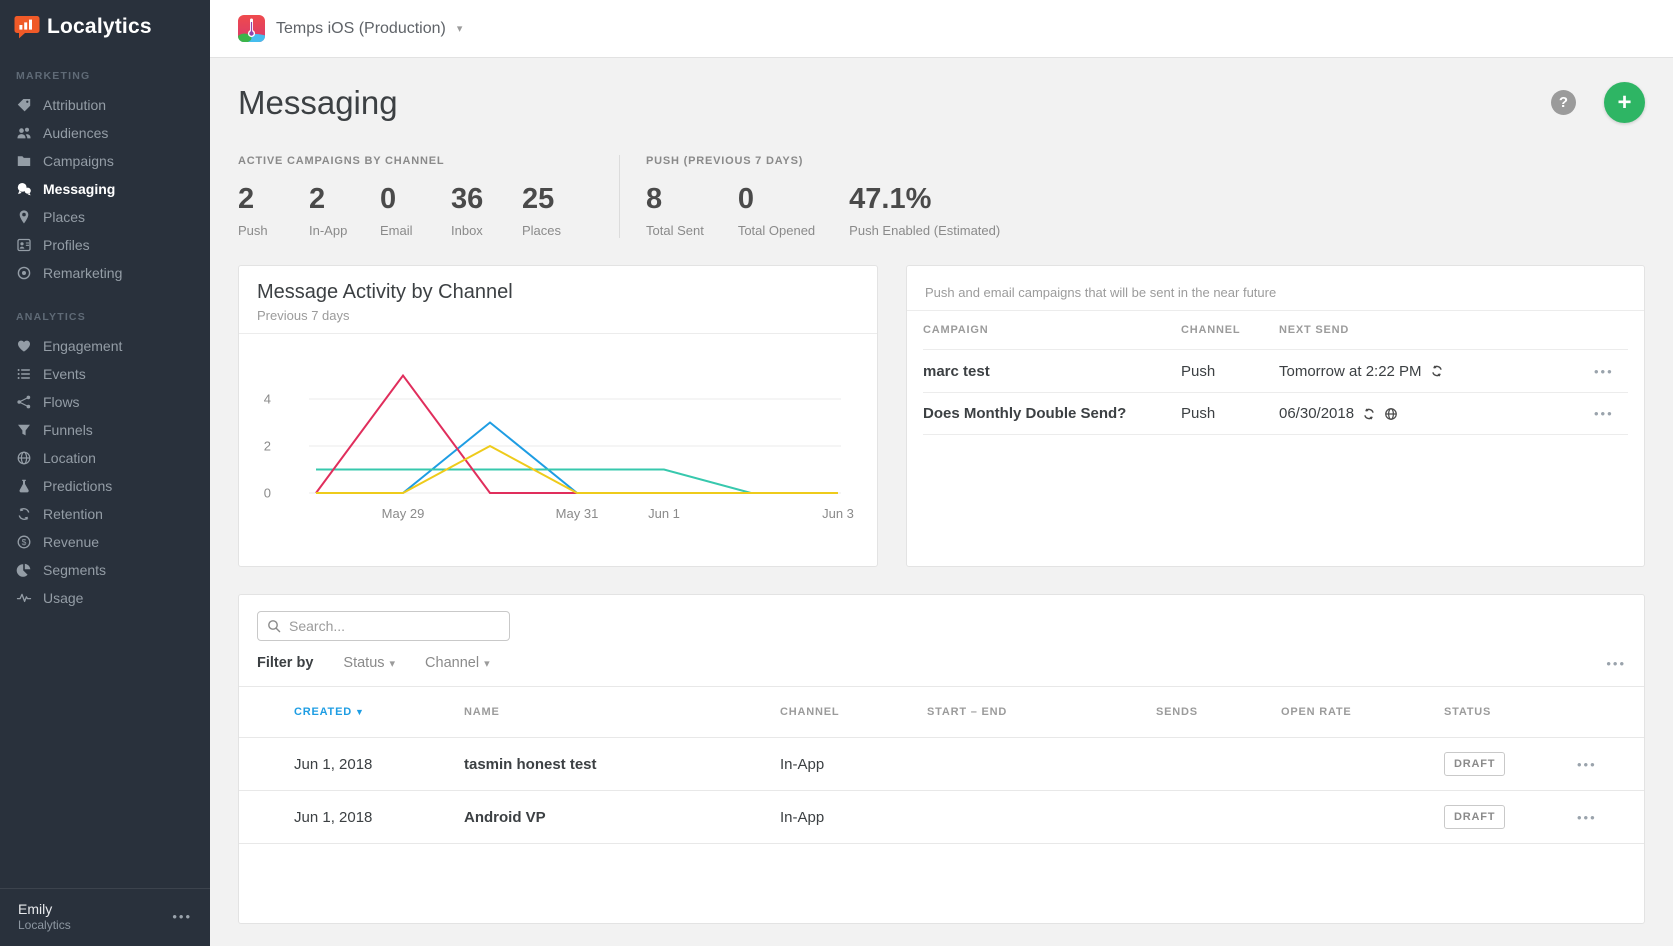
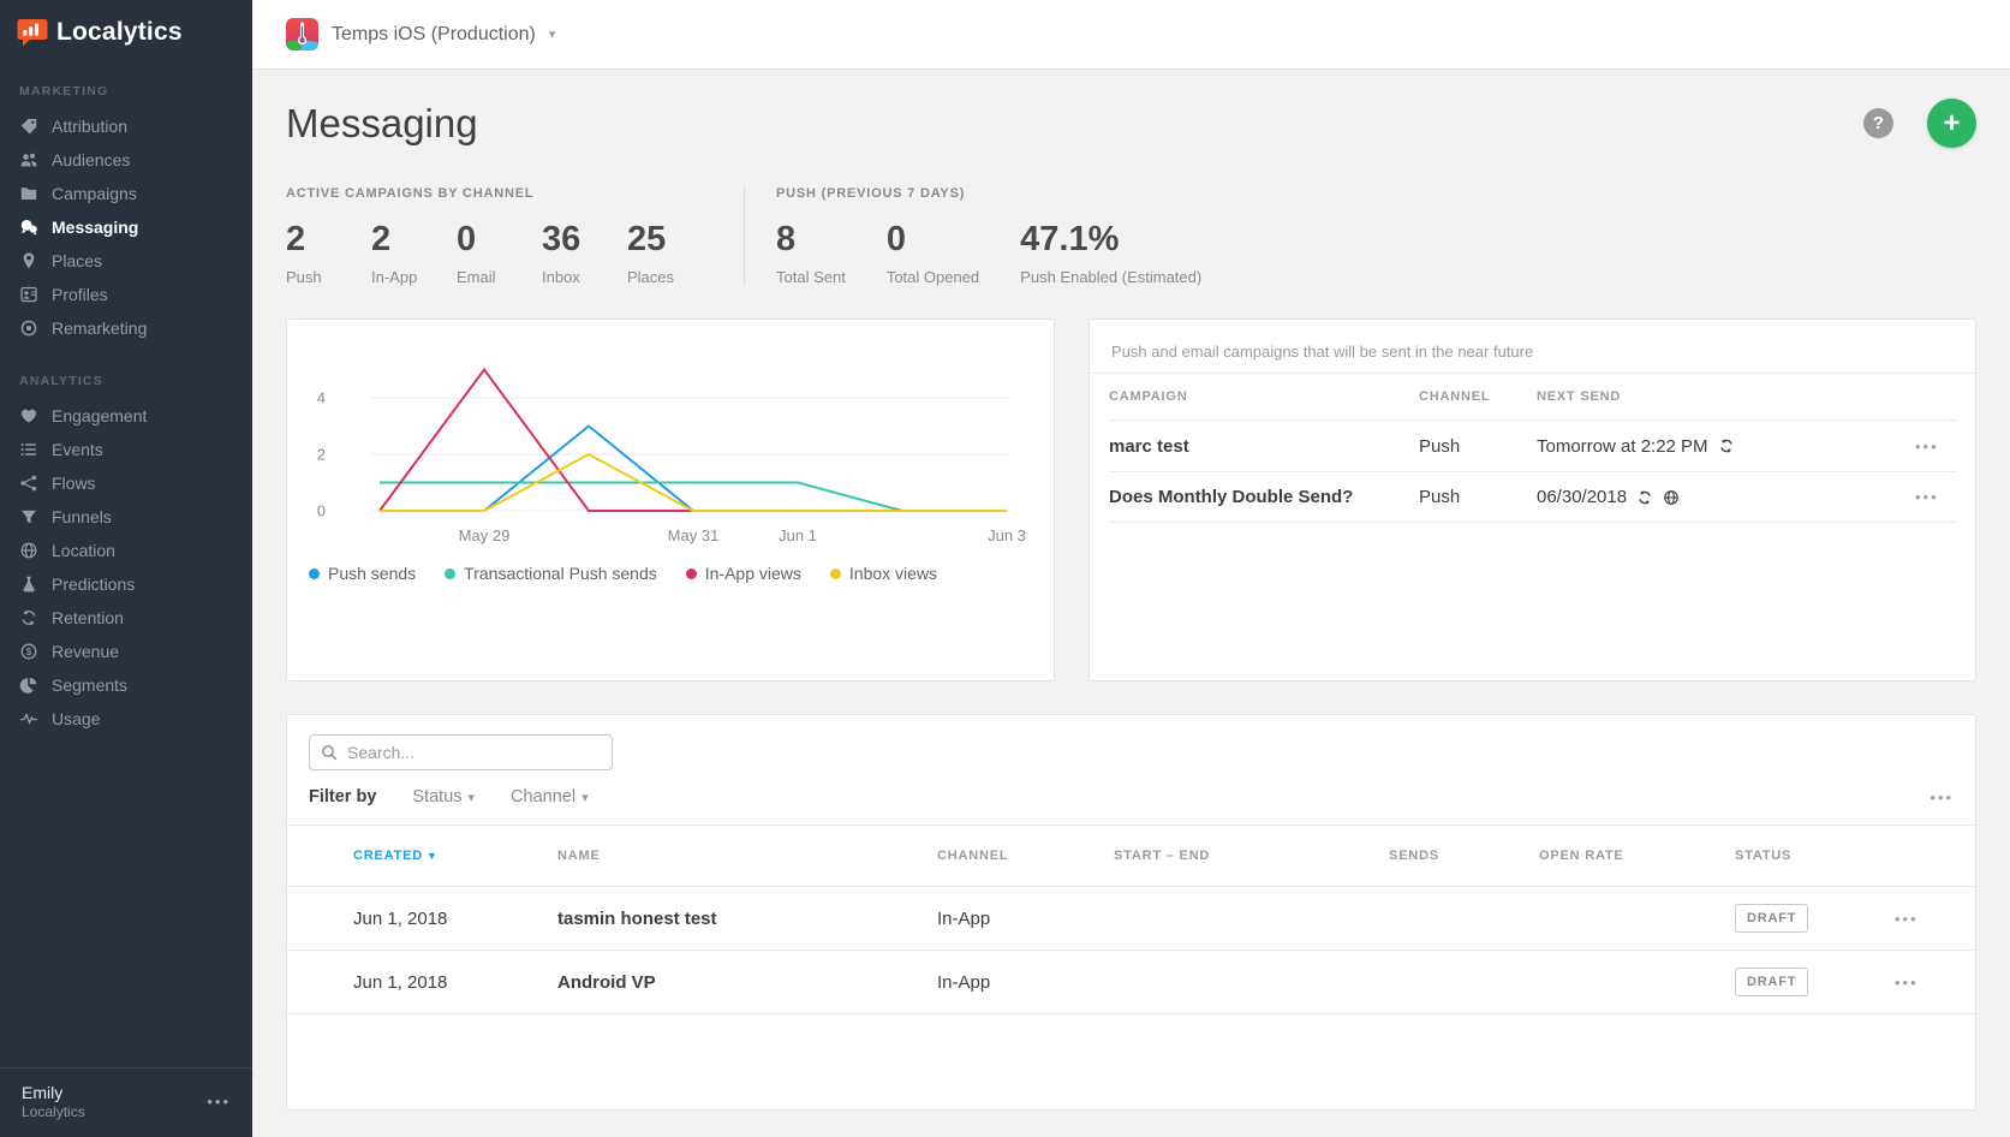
  Localytics
  MARKETING
  Attribution
  Audiences
  Campaigns
  Messaging
  Places
  Profiles
  Remarketing
  ANALYTICS
  Engagement
  Events
  Flows
  Funnels
  Location
  Predictions
  Retention
  $
  Revenue
  Segments
  Usage
  Emily
  Localytics
  •••
  Temps iOS (Production)
  ▾
  Messaging
  ?
  +
  ACTIVE CAMPAIGNS BY CHANNEL
  2
  Push
  2
  In-App
  0
  Email
  36
  Inbox
  25
  Places
  PUSH (PREVIOUS 7 DAYS)
  8
  Total Sent
  0
  Total Opened
  47.1%
  Push Enabled (Estimated)
- Message Activity by Channel
- Previous 7 days
  0
  2
  4
  May 29
  May 31
  Jun 1
  Jun 3
+ Push sends
+ Transactional Push sends
+ In-App views
+ Inbox views
  Push and email campaigns that will be sent in the near future
  CAMPAIGN
  CHANNEL
  NEXT SEND
  marc test
  Push
  Tomorrow at 2:22 PM
  •••
  Does Monthly Double Send?
  Push
  06/30/2018
  •••
  Search...
  Filter by
  Status
  ▾
  Channel
  ▾
  •••
  CREATED ▼
  NAME
  CHANNEL
  START – END
  SENDS
  OPEN RATE
  STATUS
  Jun 1, 2018
  tasmin honest test
  In-App
  DRAFT
  •••
  Jun 1, 2018
  Android VP
  In-App
  DRAFT
  •••
